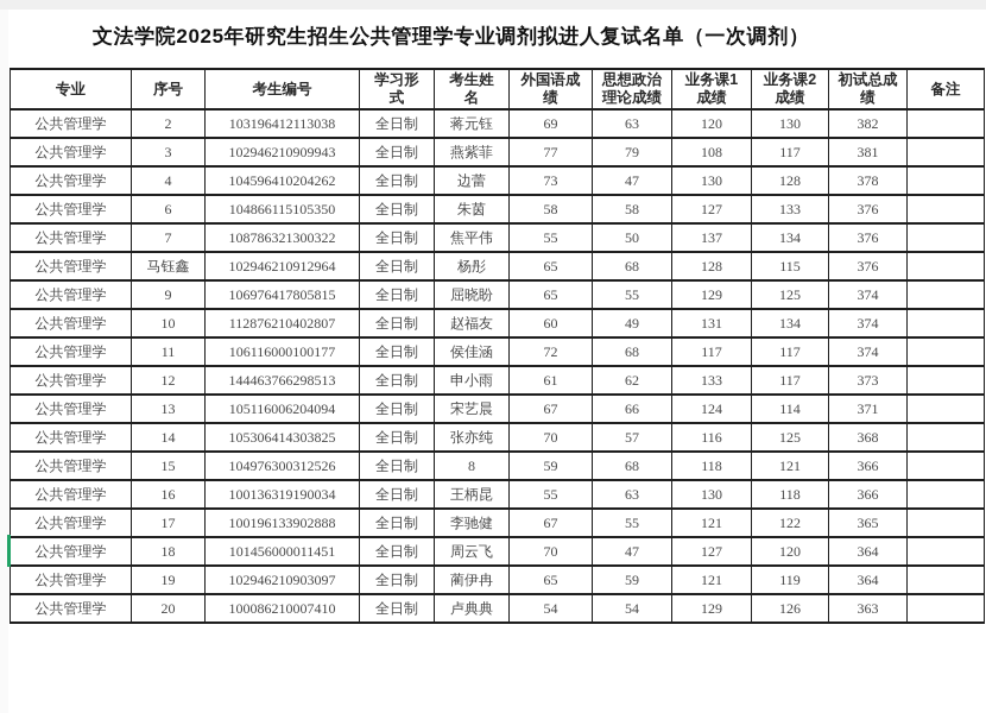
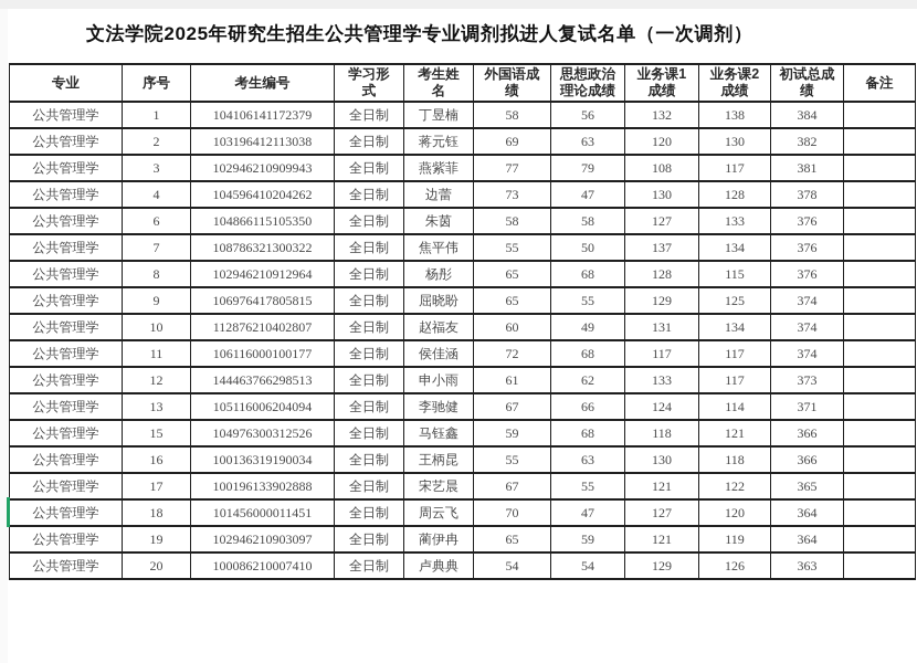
  文法学院2025年研究生招生公共管理学专业调剂拟进人复试名单（一次调剂）
  专业	序号	考生编号	学习形式	考生姓名	外国语成绩	思想政治理论成绩	业务课1成绩	业务课2成绩	初试总成绩	备注
+ 公共管理学	1	104106141172379	全日制	丁昱楠	58	56	132	138	384
  公共管理学	2	103196412113038	全日制	蒋元钰	69	63	120	130	382
  公共管理学	3	102946210909943	全日制	燕紫菲	77	79	108	117	381
  公共管理学	4	104596410204262	全日制	边蕾	73	47	130	128	378
  公共管理学	6	104866115105350	全日制	朱茵	58	58	127	133	376
  公共管理学	7	108786321300322	全日制	焦平伟	55	50	137	134	376
- 公共管理学	马钰鑫	102946210912964	全日制	杨彤	65	68	128	115	376
+ 公共管理学	8	102946210912964	全日制	杨彤	65	68	128	115	376
  公共管理学	9	106976417805815	全日制	屈晓盼	65	55	129	125	374
  公共管理学	10	112876210402807	全日制	赵福友	60	49	131	134	374
  公共管理学	11	106116000100177	全日制	侯佳涵	72	68	117	117	374
  公共管理学	12	144463766298513	全日制	申小雨	61	62	133	117	373
- 公共管理学	13	105116006204094	全日制	宋艺晨	67	66	124	114	371
+ 公共管理学	13	105116006204094	全日制	李驰健	67	66	124	114	371
- 公共管理学	14	105306414303825	全日制	张亦纯	70	57	116	125	368
- 公共管理学	15	104976300312526	全日制	8	59	68	118	121	366
+ 公共管理学	15	104976300312526	全日制	马钰鑫	59	68	118	121	366
  公共管理学	16	100136319190034	全日制	王柄昆	55	63	130	118	366
- 公共管理学	17	100196133902888	全日制	李驰健	67	55	121	122	365
+ 公共管理学	17	100196133902888	全日制	宋艺晨	67	55	121	122	365
  公共管理学	18	101456000011451	全日制	周云飞	70	47	127	120	364
  公共管理学	19	102946210903097	全日制	蔺伊冉	65	59	121	119	364
  公共管理学	20	100086210007410	全日制	卢典典	54	54	129	126	363
